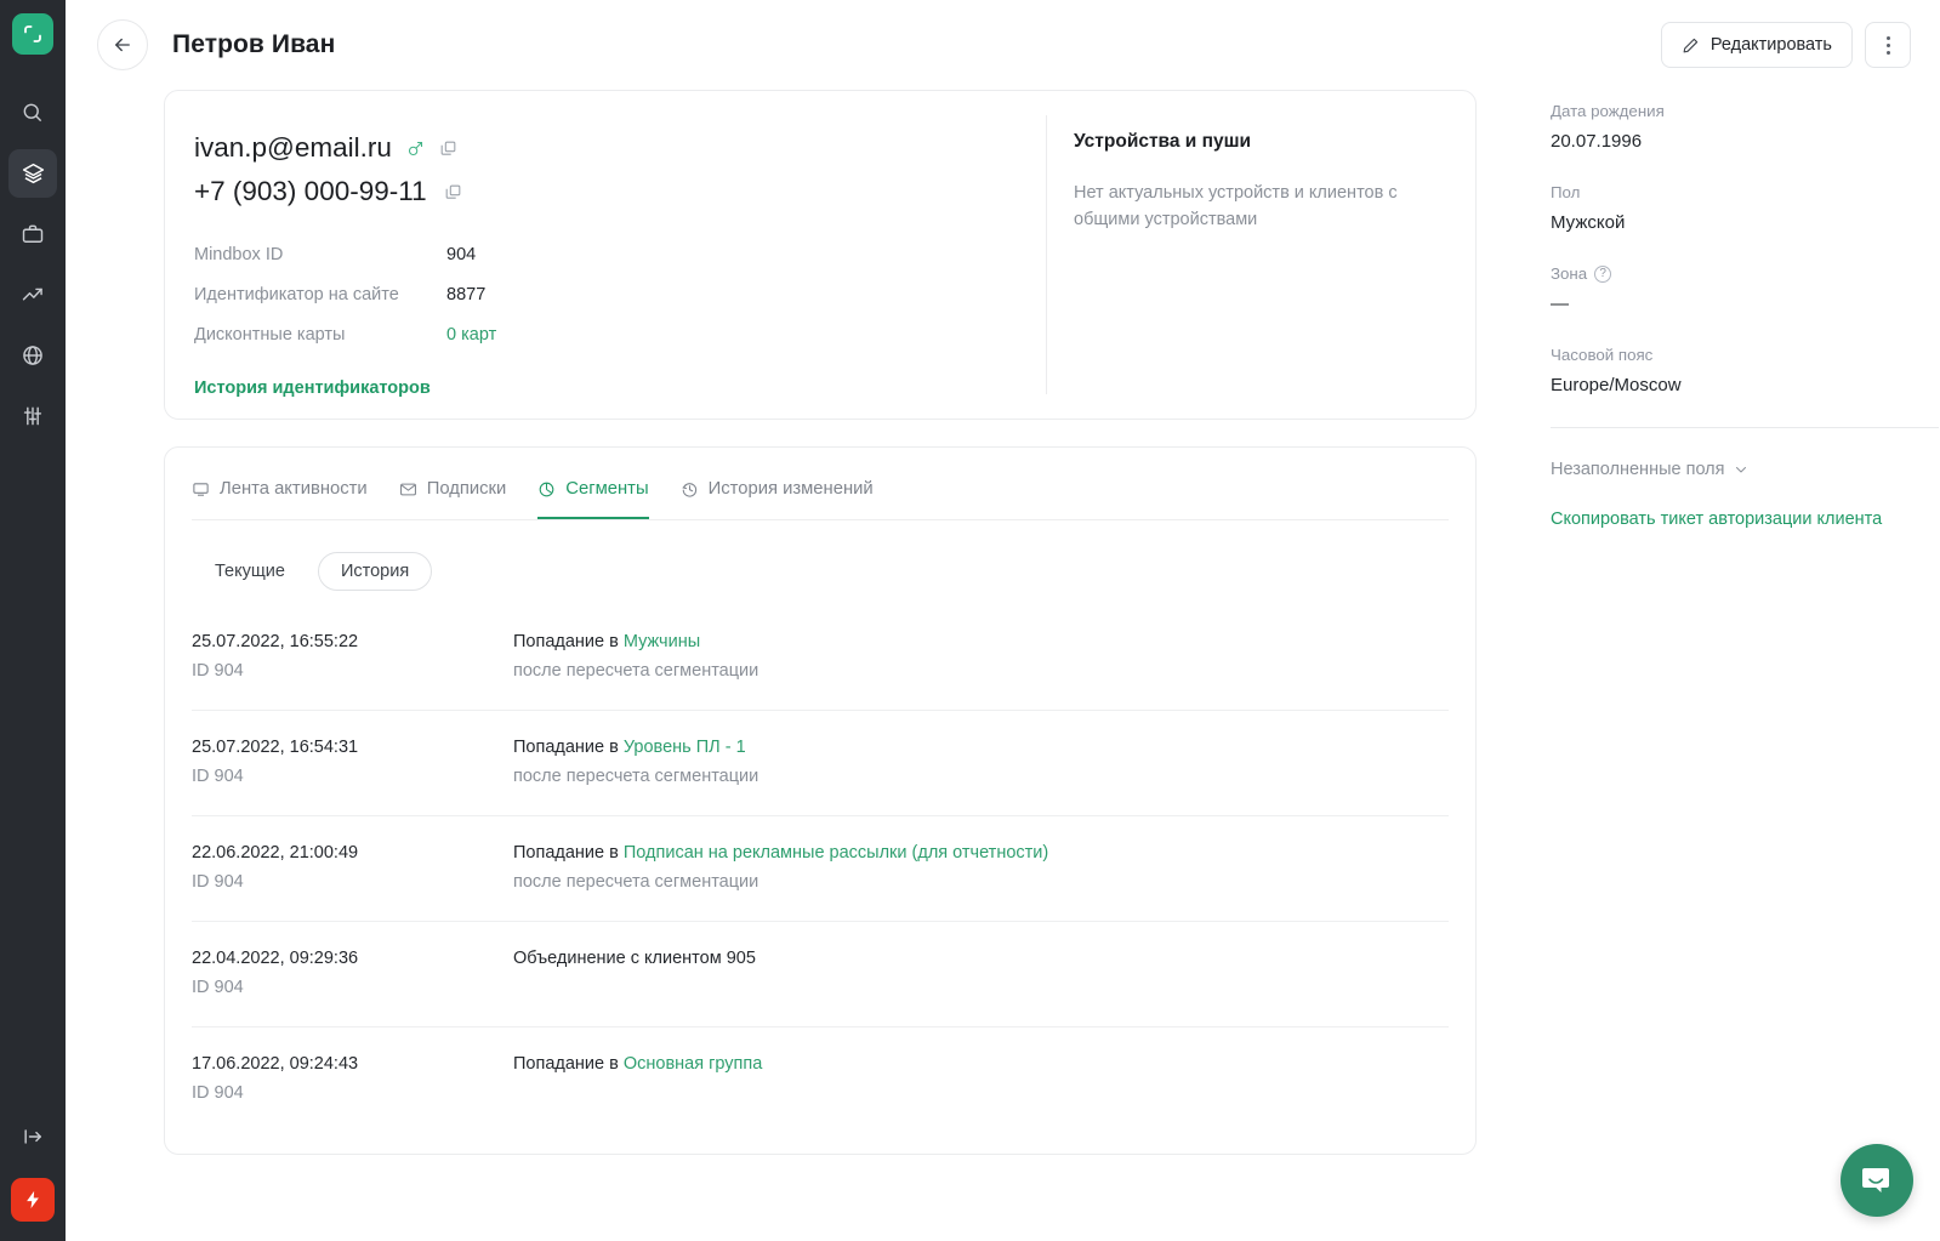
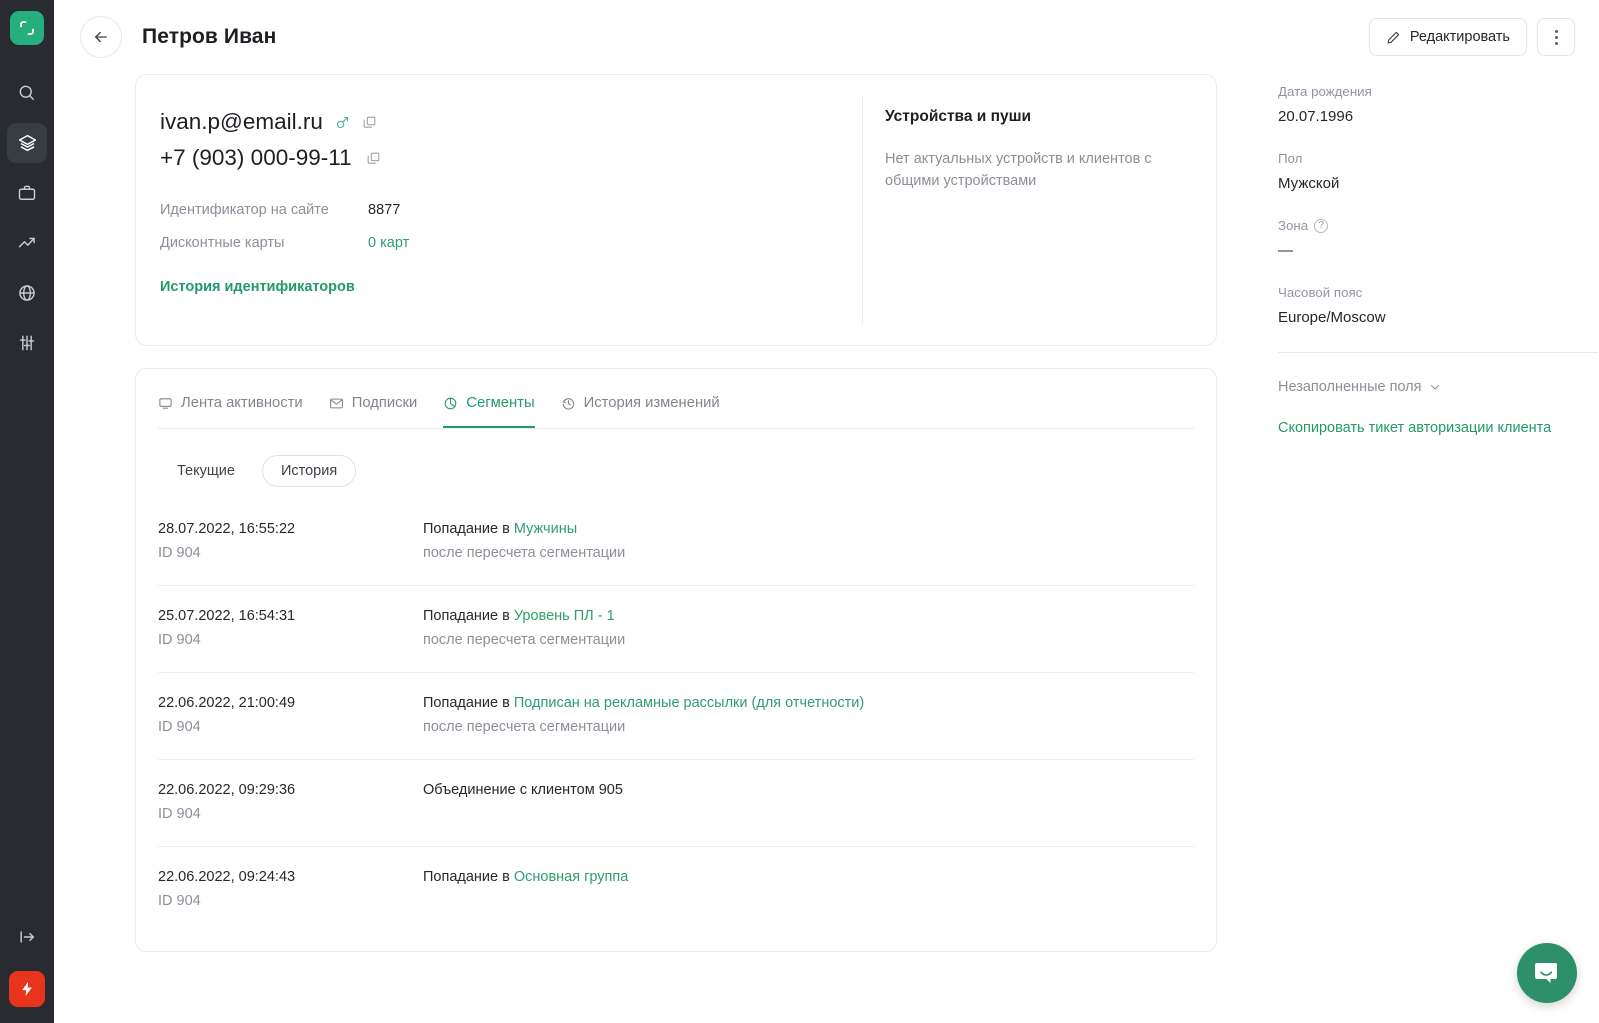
  Петров Иван
  Редактировать
  ivan.p@email.ru
  +7 (903) 000-99-11
- Mindbox ID
- 904
  Идентификатор на сайте
  8877
  Дисконтные карты
  0 карт
  История идентификаторов
  Устройства и пуши
  Нет актуальных устройств и клиентов с общими устройствами
  Лента активности
  Подписки
  Сегменты
  История изменений
  Текущие
  История
- 25.07.2022, 16:55:22
+ 28.07.2022, 16:55:22
  ID 904
  Попадание в Мужчины
  после пересчета сегментации
  25.07.2022, 16:54:31
  ID 904
  Попадание в Уровень ПЛ - 1
  после пересчета сегментации
  22.06.2022, 21:00:49
  ID 904
  Попадание в Подписан на рекламные рассылки (для отчетности)
  после пересчета сегментации
- 22.04.2022, 09:29:36
+ 22.06.2022, 09:29:36
  ID 904
  Объединение с клиентом 905
- 17.06.2022, 09:24:43
+ 22.06.2022, 09:24:43
  ID 904
  Попадание в Основная группа
  Дата рождения
  20.07.1996
  Пол
  Мужской
  Зона
  ?
  —
  Часовой пояс
  Europe/Moscow
  Незаполненные поля
  Скопировать тикет авторизации клиента
